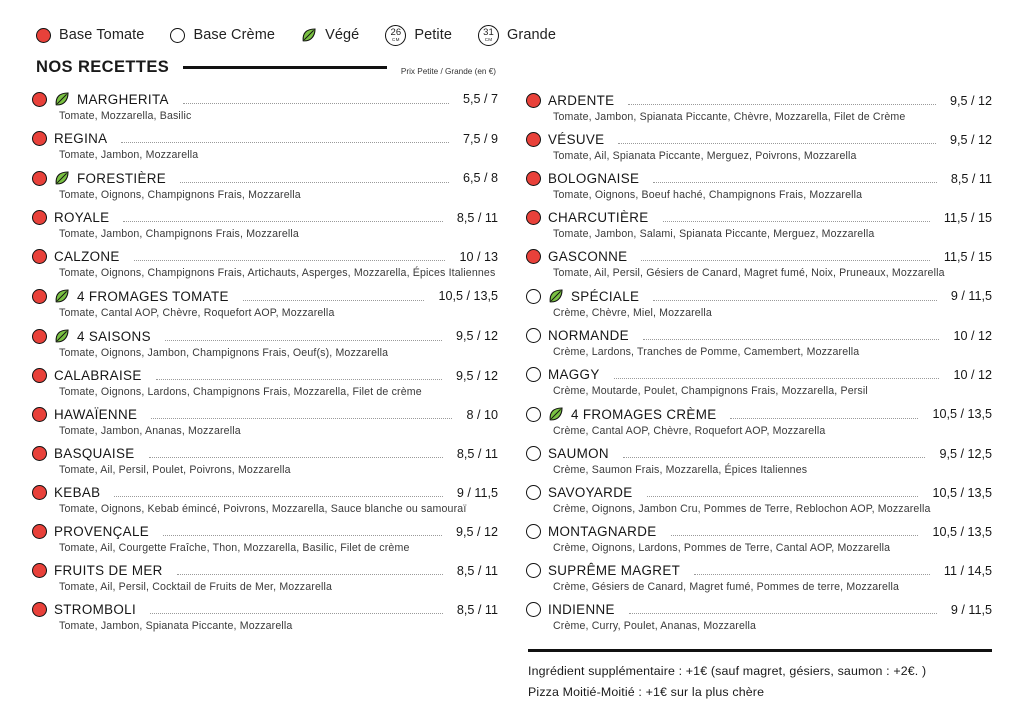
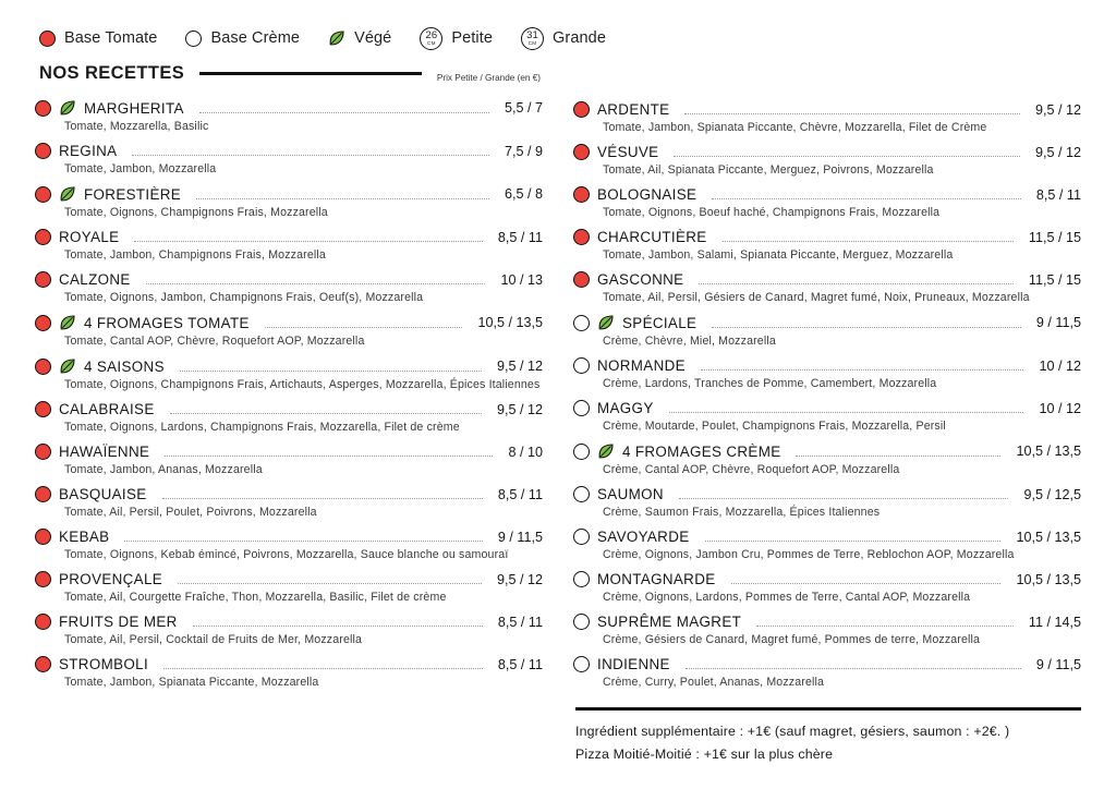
  Base Tomate
  Base Crème
  Végé
  26
  Petite
  31
  Grande
  NOS RECETTES
  Prix Petite / Grande (en €)
  MARGHERITA
  5,5 / 7
  Tomate, Mozzarella, Basilic
  REGINA
  7,5 / 9
  Tomate, Jambon, Mozzarella
  FORESTIÈRE
  6,5 / 8
  Tomate, Oignons, Champignons Frais, Mozzarella
  ROYALE
  8,5 / 11
  Tomate, Jambon, Champignons Frais, Mozzarella
  CALZONE
  10 / 13
- Tomate, Oignons, Champignons Frais, Artichauts, Asperges, Mozzarella, Épices Italiennes
+ Tomate, Oignons, Jambon, Champignons Frais, Oeuf(s), Mozzarella
  4 FROMAGES TOMATE
  10,5 / 13,5
  Tomate, Cantal AOP, Chèvre, Roquefort AOP, Mozzarella
  4 SAISONS
  9,5 / 12
- Tomate, Oignons, Jambon, Champignons Frais, Oeuf(s), Mozzarella
+ Tomate, Oignons, Champignons Frais, Artichauts, Asperges, Mozzarella, Épices Italiennes
  CALABRAISE
  9,5 / 12
  Tomate, Oignons, Lardons, Champignons Frais, Mozzarella, Filet de crème
  HAWAÏENNE
  8 / 10
  Tomate, Jambon, Ananas, Mozzarella
  BASQUAISE
  8,5 / 11
  Tomate, Ail, Persil, Poulet, Poivrons, Mozzarella
  KEBAB
  9 / 11,5
  Tomate, Oignons, Kebab émincé, Poivrons, Mozzarella, Sauce blanche ou samouraï
  PROVENÇALE
  9,5 / 12
  Tomate, Ail, Courgette Fraîche, Thon, Mozzarella, Basilic, Filet de crème
  FRUITS DE MER
  8,5 / 11
  Tomate, Ail, Persil, Cocktail de Fruits de Mer, Mozzarella
  STROMBOLI
  8,5 / 11
  Tomate, Jambon, Spianata Piccante, Mozzarella
  ARDENTE
  9,5 / 12
  Tomate, Jambon, Spianata Piccante, Chèvre, Mozzarella, Filet de Crème
  VÉSUVE
  9,5 / 12
  Tomate, Ail, Spianata Piccante, Merguez, Poivrons, Mozzarella
  BOLOGNAISE
  8,5 / 11
  Tomate, Oignons, Boeuf haché, Champignons Frais, Mozzarella
  CHARCUTIÈRE
  11,5 / 15
  Tomate, Jambon, Salami, Spianata Piccante, Merguez, Mozzarella
  GASCONNE
  11,5 / 15
  Tomate, Ail, Persil, Gésiers de Canard, Magret fumé, Noix, Pruneaux, Mozzarella
  SPÉCIALE
  9 / 11,5
  Crème, Chèvre, Miel, Mozzarella
  NORMANDE
  10 / 12
  Crème, Lardons, Tranches de Pomme, Camembert, Mozzarella
  MAGGY
  10 / 12
  Crème, Moutarde, Poulet, Champignons Frais, Mozzarella, Persil
  4 FROMAGES CRÈME
  10,5 / 13,5
  Crème, Cantal AOP, Chèvre, Roquefort AOP, Mozzarella
  SAUMON
  9,5 / 12,5
  Crème, Saumon Frais, Mozzarella, Épices Italiennes
  SAVOYARDE
  10,5 / 13,5
  Crème, Oignons, Jambon Cru, Pommes de Terre, Reblochon AOP, Mozzarella
  MONTAGNARDE
  10,5 / 13,5
  Crème, Oignons, Lardons, Pommes de Terre, Cantal AOP, Mozzarella
  SUPRÊME MAGRET
  11 / 14,5
  Crème, Gésiers de Canard, Magret fumé, Pommes de terre, Mozzarella
  INDIENNE
  9 / 11,5
  Crème, Curry, Poulet, Ananas, Mozzarella
  Ingrédient supplémentaire : +1€ (sauf magret, gésiers, saumon : +2€. )
  Pizza Moitié-Moitié : +1€ sur la plus chère
